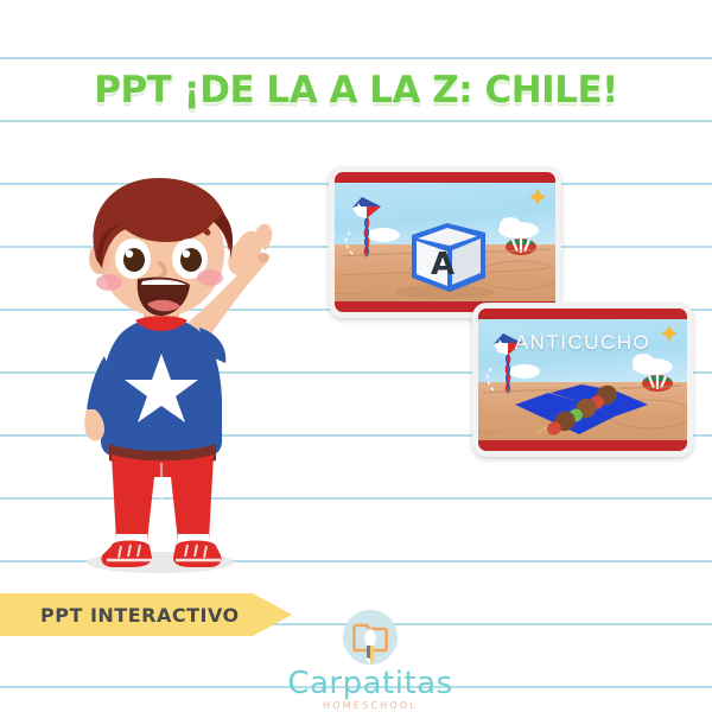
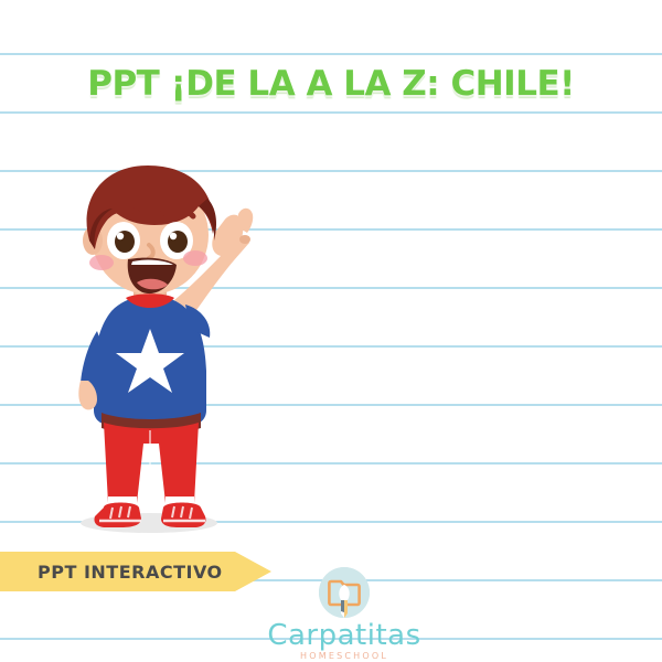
  PPT ¡DE LA A LA Z: CHILE!
- A
- ANTICUCHO
  PPT INTERACTIVO
  Carpatitas
  HOMESCHOOL
